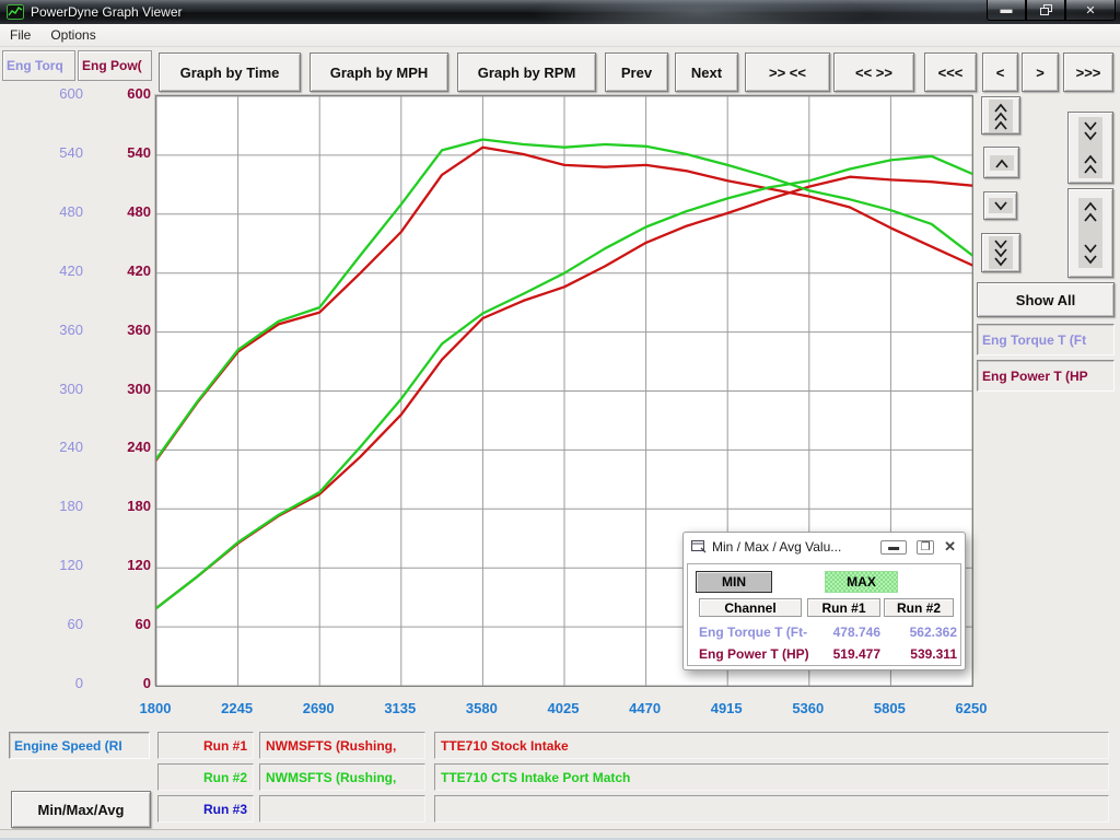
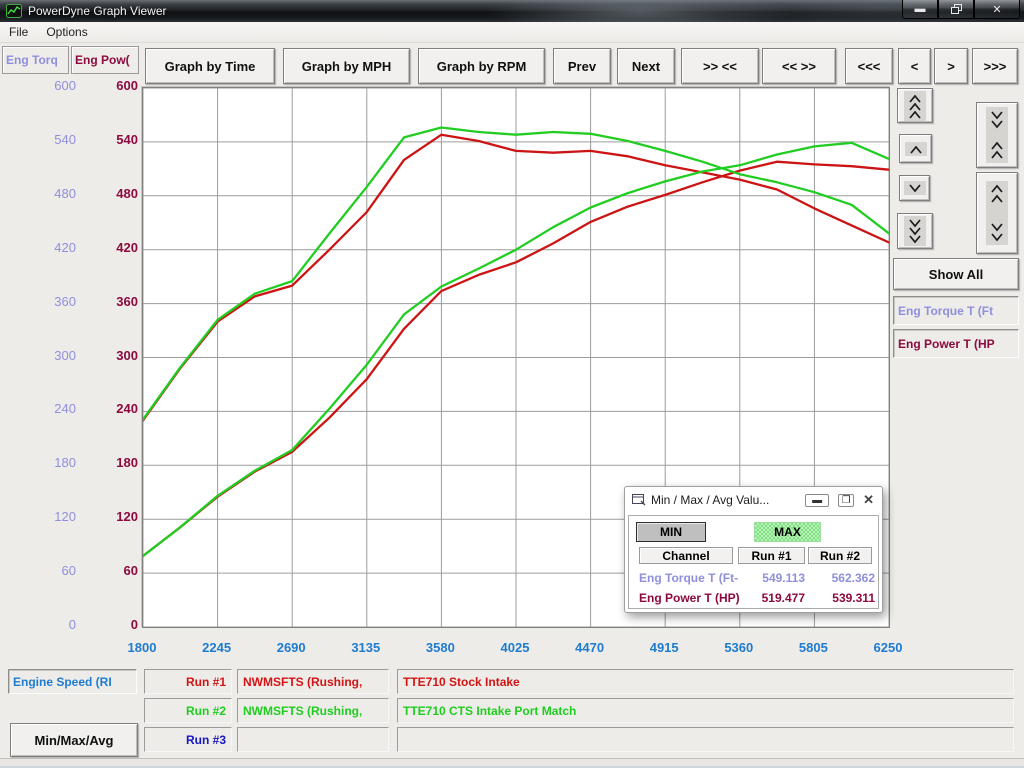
  PowerDyne Graph Viewer
  ▬
  ✕
  File
  Options
  Eng Torq
  Eng Pow(
  Graph by Time
  Graph by MPH
  Graph by RPM
  Prev
  Next
  >> <<
  << >>
  <<<
  <
  >
  >>>
  0
  60
  120
  180
  240
  300
  360
  420
  480
  540
  600
  0
  60
  120
  180
  240
  300
  360
  420
  480
  540
  600
  1800
  2245
  2690
  3135
  3580
  4025
  4470
  4915
  5360
  5805
  6250
  Show All
  Eng Torque T (Ft
  Eng Power T (HP
  Min / Max / Avg Valu...
  ▬
  ❐
  ✕
  MIN
  MAX
  Channel
  Run #1
  Run #2
  Eng Torque T (Ft-
- 478.746
+ 549.113
  562.362
  Eng Power T (HP)
  519.477
  539.311
  Engine Speed (RI
  Run #1
  NWMSFTS (Rushing,
  TTE710 Stock Intake
  Run #2
  NWMSFTS (Rushing,
  TTE710 CTS Intake Port Match
  Run #3
  Min/Max/Avg
